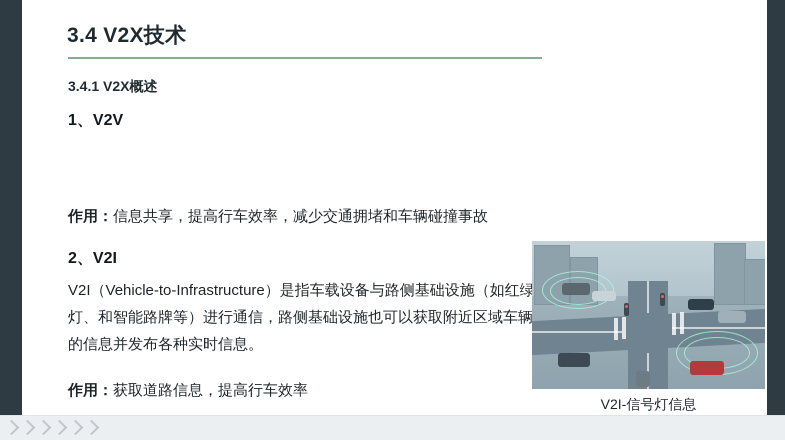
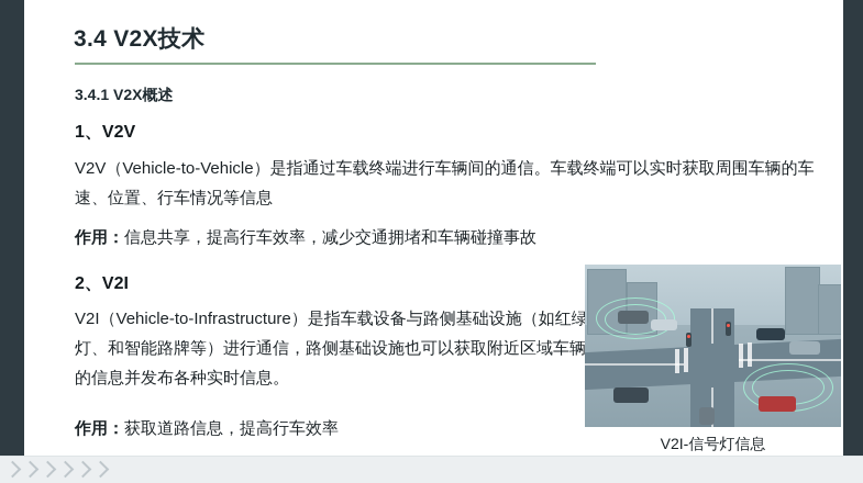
  3.4 V2X技术
  3.4.1 V2X概述
  1、V2V
+ V2V（Vehicle-to-Vehicle）是指通过车载终端进行车辆间的通信。车载终端可以实时获取周围车辆的车速、位置、行车情况等信息
  作用：信息共享，提高行车效率，减少交通拥堵和车辆碰撞事故
  2、V2I
  V2I（Vehicle-to-Infrastructure）是指车载设备与路侧基础设施（如红绿灯、和智能路牌等）进行通信，路侧基础设施也可以获取附近区域车辆的信息并发布各种实时信息。
  作用：获取道路信息，提高行车效率
  V2I-信号灯信息
